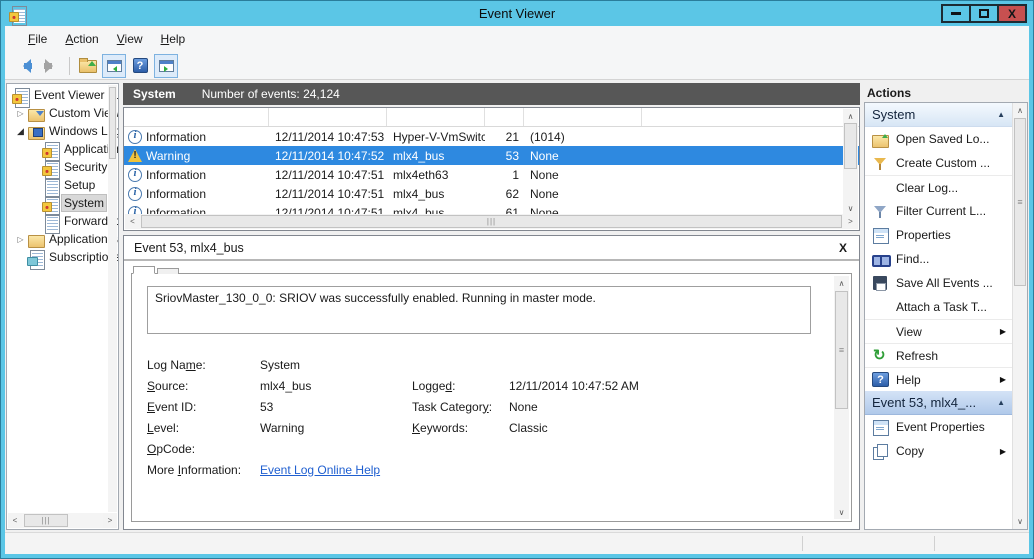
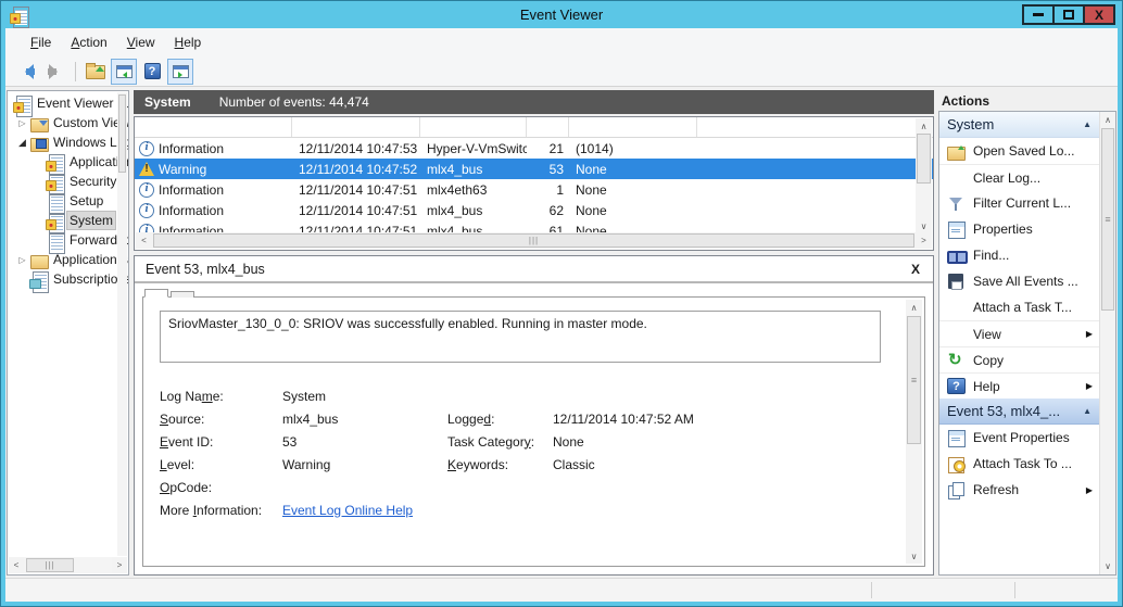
  Event Viewer
  X
  File
  Action
  View
  Help
  ▷
  Custom Vi
  ◢
  Windows Lg
  Applicat
  Security
  Setup
  System
  ▷
  Subscriptio
  <
  |||
  >
  System
- Number of events: 24,124
+ Number of events: 44,474
  Information
  12/11/2014 10:47:53
  Hyper-V-VmSwitc
  21
  (1014)
  Warning
  12/11/2014 10:47:52
  mlx4_bus
  53
  None
  Information
  12/11/2014 10:47:51
  mlx4eth63
  1
  None
  Information
  12/11/2014 10:47:51
  mlx4_bus
  62
  None
  Information
  12/11/2014 10:47:51
  mlx4_bus
  61
  None
  ∧
  ∨
  <
  |||
  >
  Event 53, mlx4_bus
  X
  SriovMaster_130_0_0: SRIOV was successfully enabled. Running in master mode.
  Log Name:
  System
  Source:
  mlx4_bus
  Logged:
  12/11/2014 10:47:52 AM
  Event ID:
  53
  Task Category:
  None
  Level:
  Warning
  Keywords:
  Classic
  OpCode:
  More Information:
  Event Log Online Help
  ∧
  ≡
  ∨
  Actions
  System
  ▲
  Open Saved Lo...
- Create Custom ...
  Clear Log...
  Filter Current L...
  Properties
  Find...
  Save All Events ...
  Attach a Task T...
  View
  ▶
- Refresh
+ Copy
  Help
  ▶
  Event 53, mlx4_...
  ▲
  Event Properties
+ Attach Task To ...
- Copy
+ Refresh
  ▶
  ∧
  ≡
  ∨
